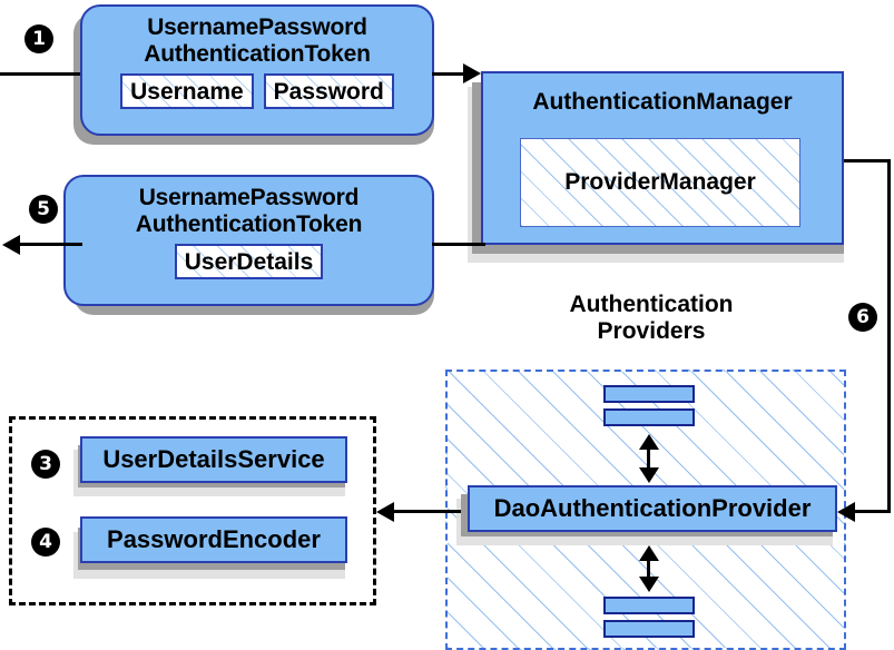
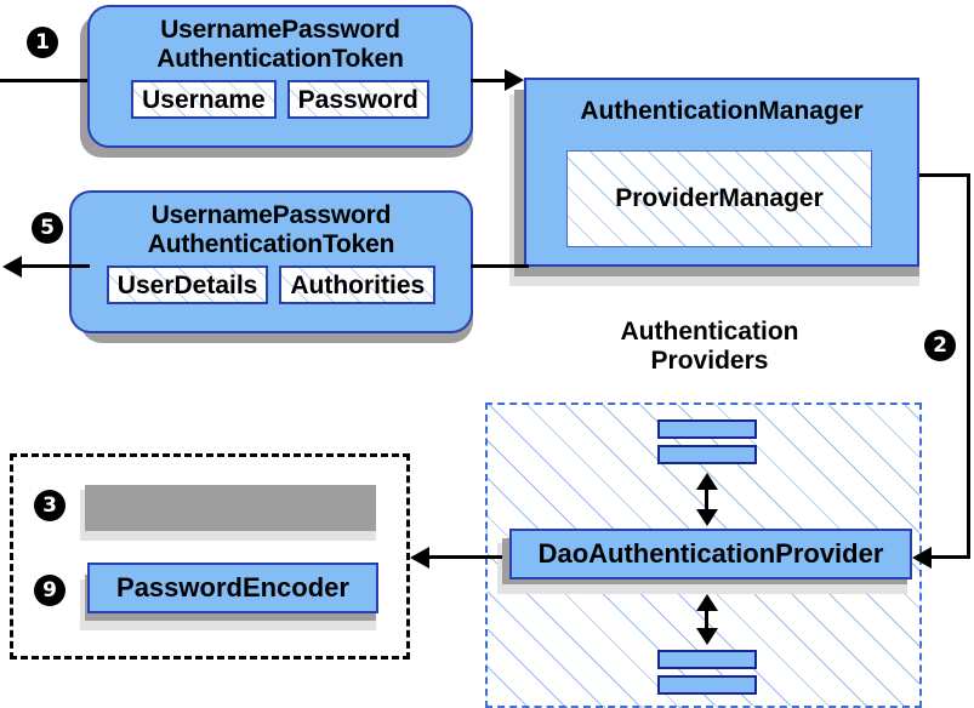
  1
  UsernamePassword
  AuthenticationToken
  Username
  Password
  AuthenticationManager
  ProviderManager
- 6
+ 2
  5
  UsernamePassword
  AuthenticationToken
  UserDetails
+ Authorities
  Authentication
  Providers
  DaoAuthenticationProvider
  3
- UserDetailsService
- 4
+ 9
  PasswordEncoder
